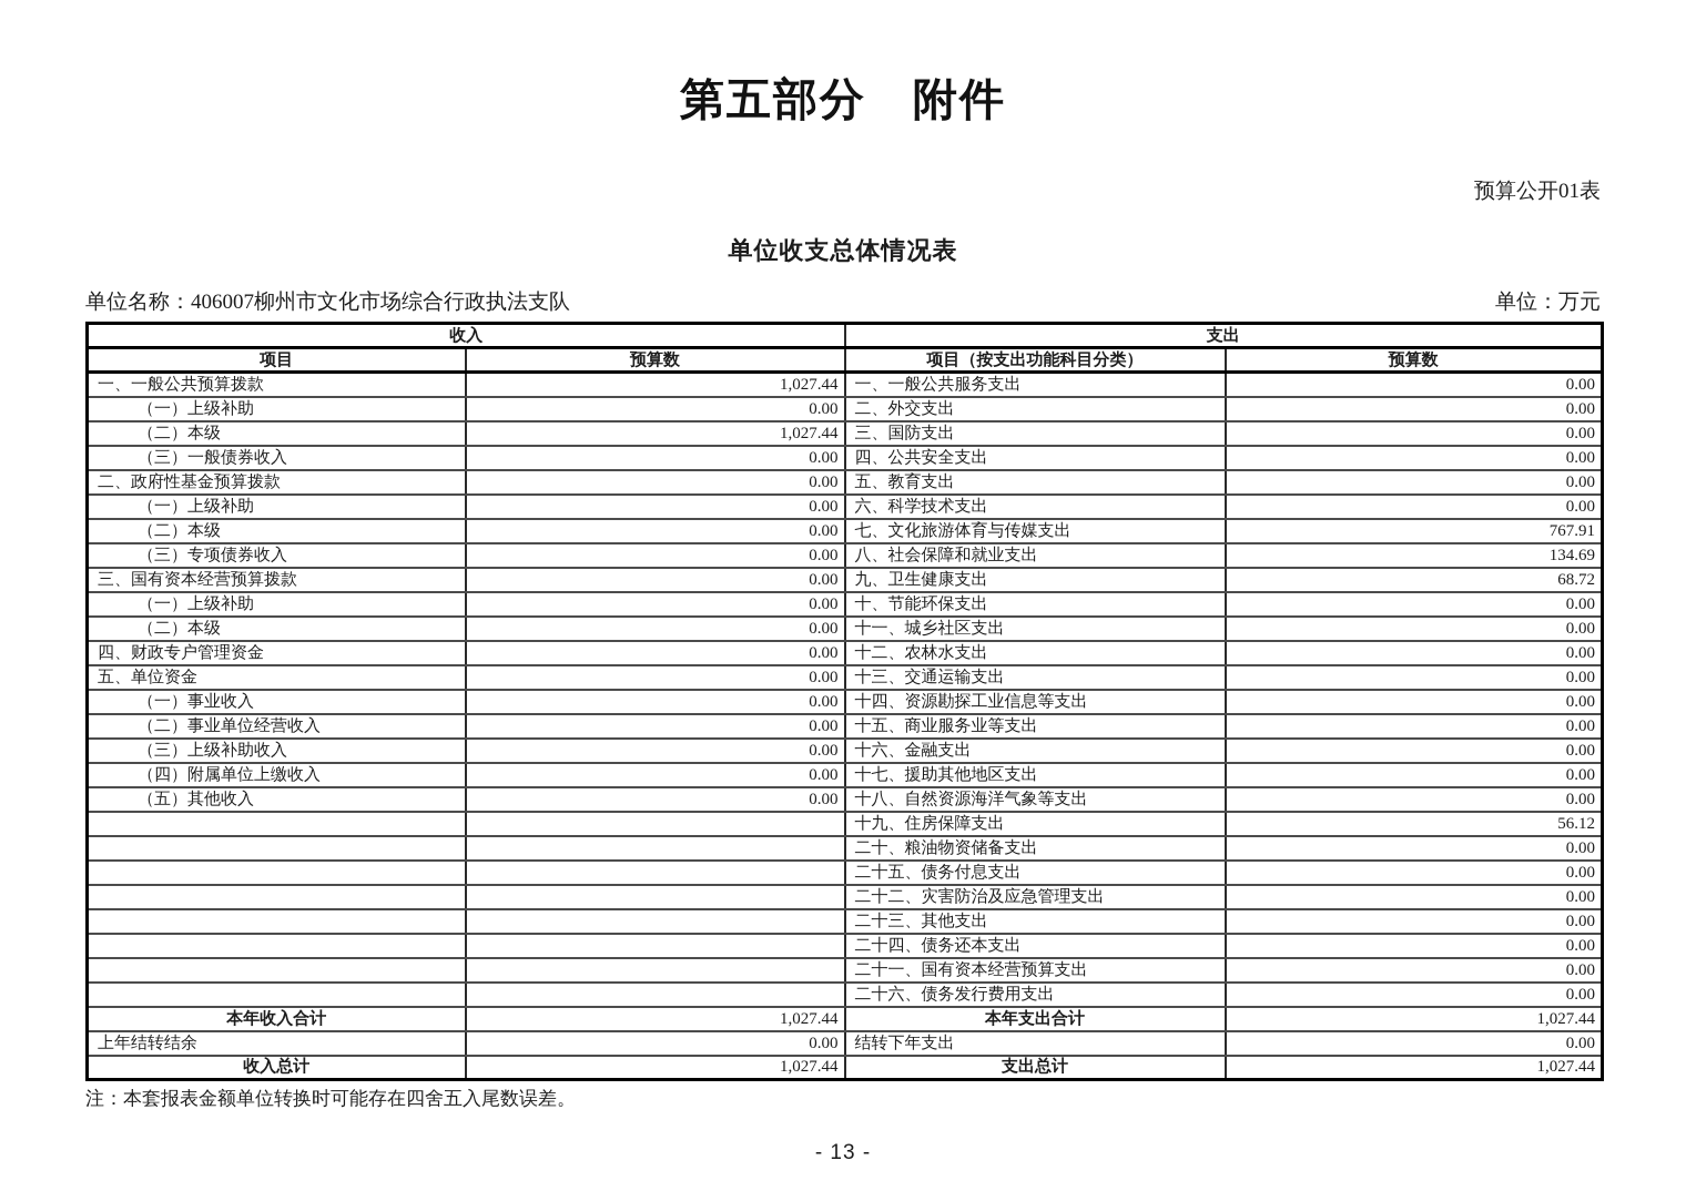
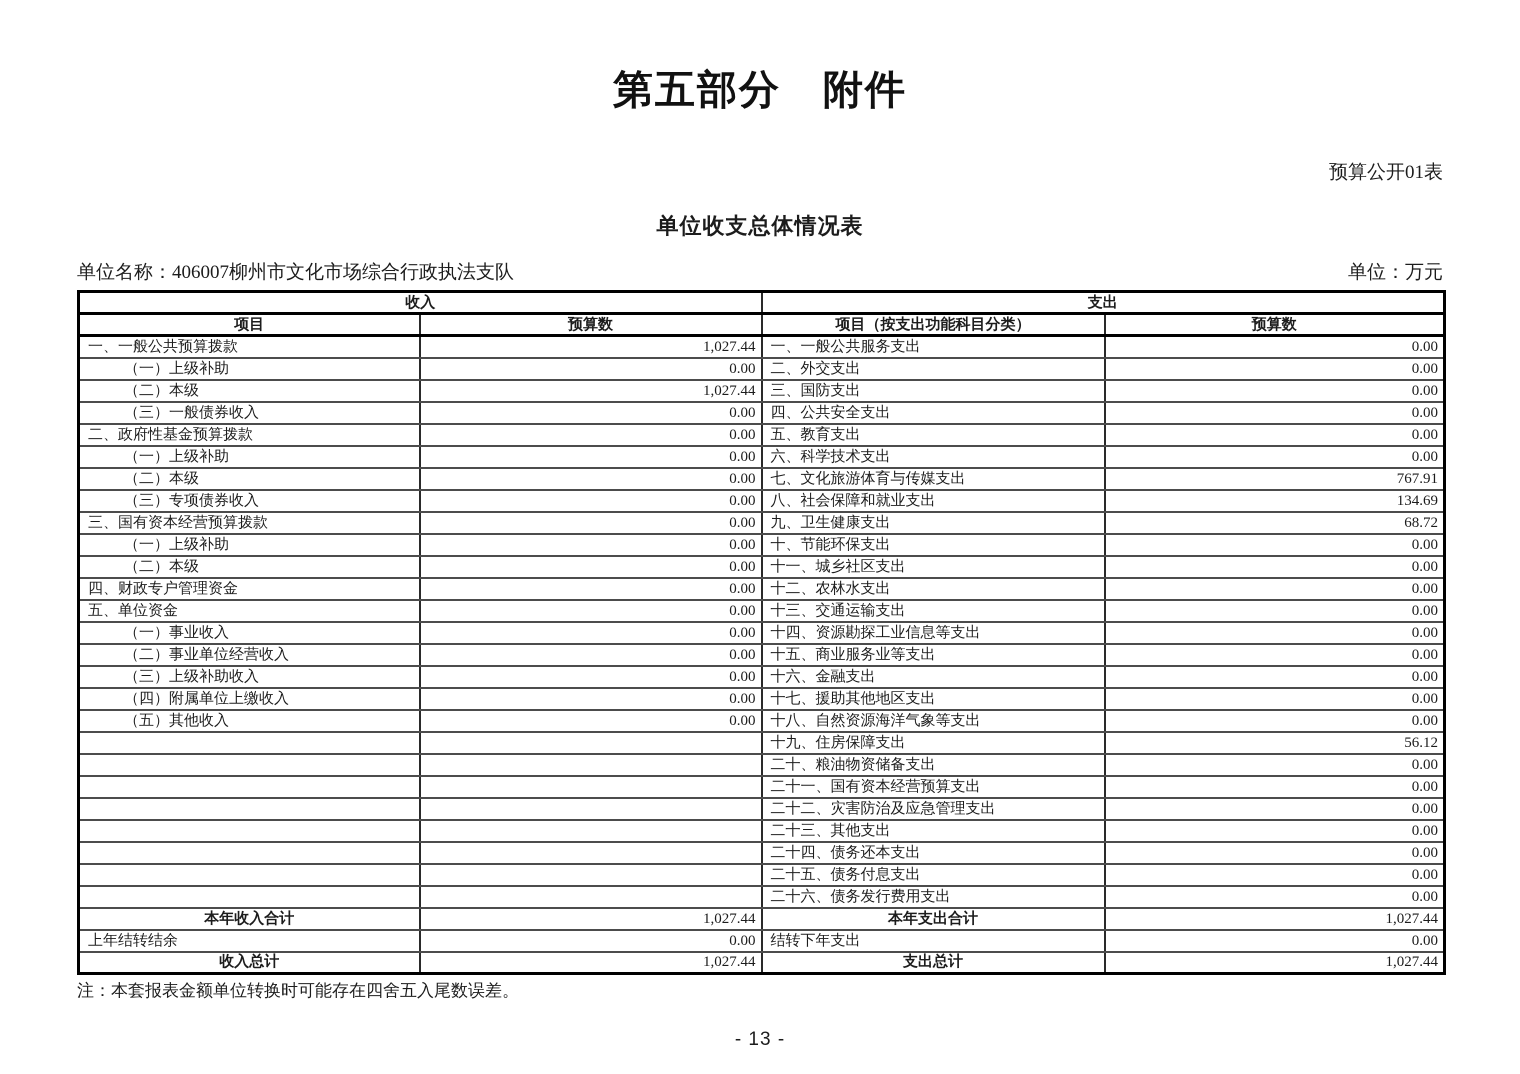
  第五部分 附件
  预算公开01表
  单位收支总体情况表
  单位名称：406007柳州市文化市场综合行政执法支队
  单位：万元
  收入	支出
  项目	预算数	项目（按支出功能科目分类）	预算数
  一、一般公共预算拨款	1,027.44	一、一般公共服务支出	0.00
  （一）上级补助	0.00	二、外交支出	0.00
  （二）本级	1,027.44	三、国防支出	0.00
  （三）一般债券收入	0.00	四、公共安全支出	0.00
  二、政府性基金预算拨款	0.00	五、教育支出	0.00
  （一）上级补助	0.00	六、科学技术支出	0.00
  （二）本级	0.00	七、文化旅游体育与传媒支出	767.91
  （三）专项债券收入	0.00	八、社会保障和就业支出	134.69
  三、国有资本经营预算拨款	0.00	九、卫生健康支出	68.72
  （一）上级补助	0.00	十、节能环保支出	0.00
  （二）本级	0.00	十一、城乡社区支出	0.00
  四、财政专户管理资金	0.00	十二、农林水支出	0.00
  五、单位资金	0.00	十三、交通运输支出	0.00
  （一）事业收入	0.00	十四、资源勘探工业信息等支出	0.00
  （二）事业单位经营收入	0.00	十五、商业服务业等支出	0.00
  （三）上级补助收入	0.00	十六、金融支出	0.00
  （四）附属单位上缴收入	0.00	十七、援助其他地区支出	0.00
  （五）其他收入	0.00	十八、自然资源海洋气象等支出	0.00
  		十九、住房保障支出	56.12
  		二十、粮油物资储备支出	0.00
- 		二十五、债务付息支出	0.00
+ 		二十一、国有资本经营预算支出	0.00
  		二十二、灾害防治及应急管理支出	0.00
  		二十三、其他支出	0.00
  		二十四、债务还本支出	0.00
- 		二十一、国有资本经营预算支出	0.00
+ 		二十五、债务付息支出	0.00
  		二十六、债务发行费用支出	0.00
  本年收入合计	1,027.44	本年支出合计	1,027.44
  上年结转结余	0.00	结转下年支出	0.00
  收入总计	1,027.44	支出总计	1,027.44
  注：本套报表金额单位转换时可能存在四舍五入尾数误差。
  - 13 -
